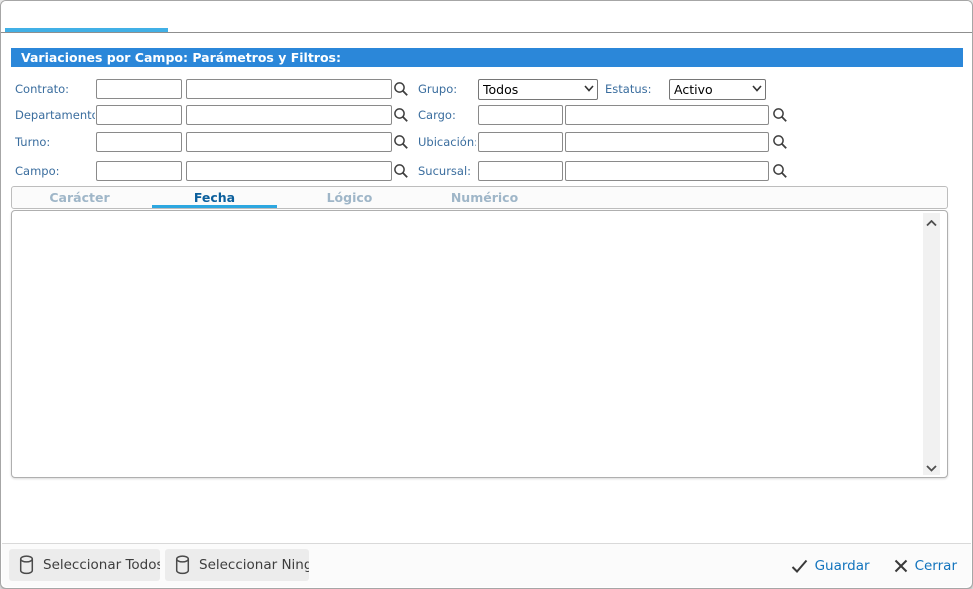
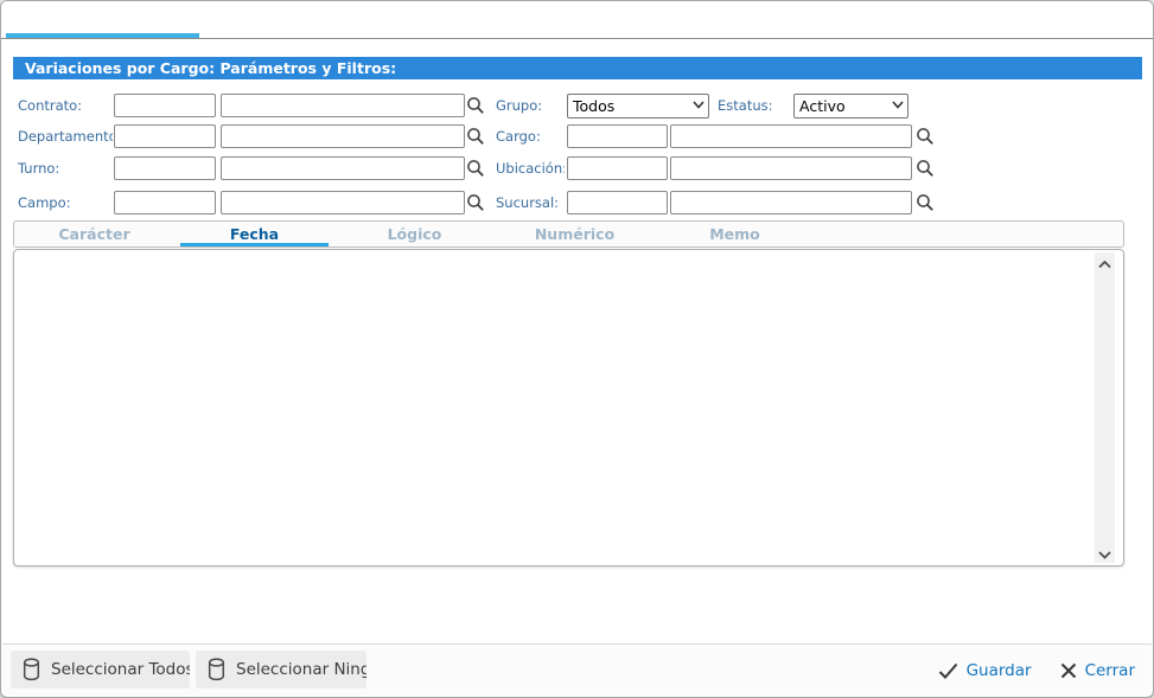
- Variaciones por Campo: Parámetros y Filtros:
+ Variaciones por Cargo: Parámetros y Filtros:
  Contrato:
  Grupo:
  Todos
  Estatus:
  Activo
  Departament
  Cargo:
  Turno:
  Ubicación
  Campo:
  Sucursal:
  Carácter
  Fecha
  Lógico
  Numérico
+ Memo
  Seleccionar Todo
  Seleccionar Ning
  Guardar
  Cerrar
